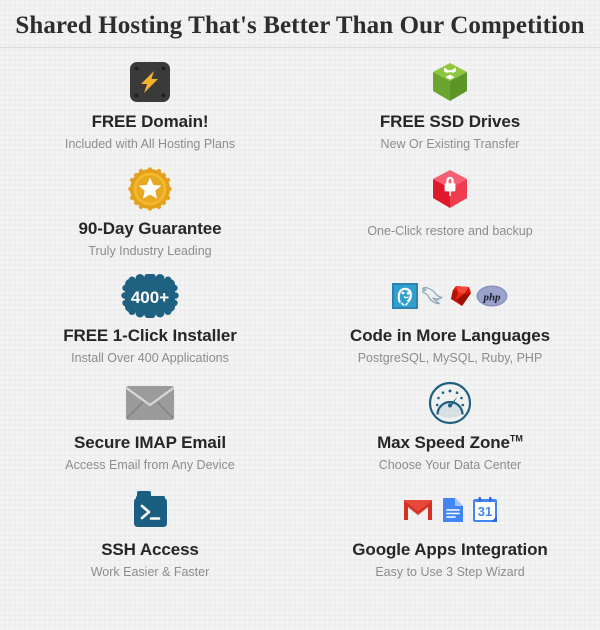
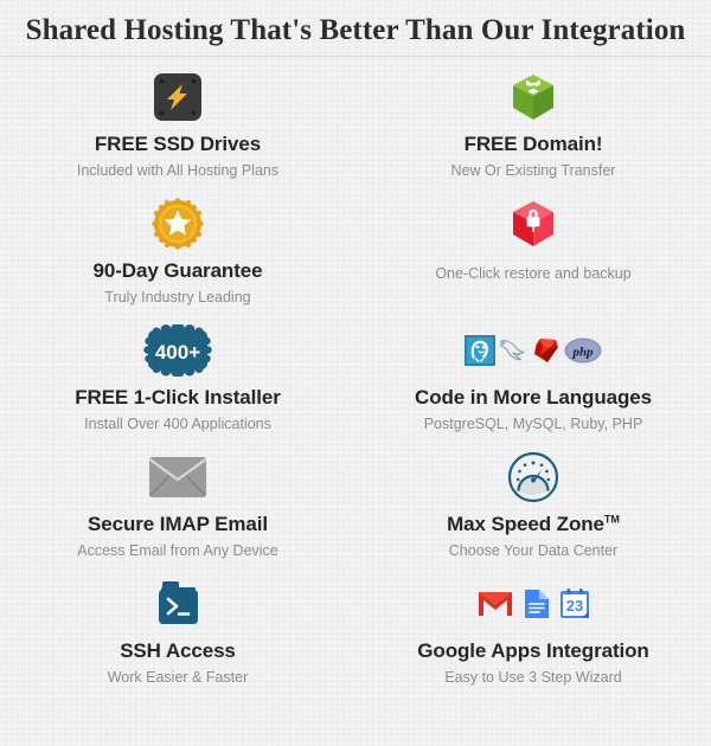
- Shared Hosting That's Better Than Our Competition
+ Shared Hosting That's Better Than Our Integration
- FREE Domain!
+ FREE SSD Drives
  Included with All Hosting Plans
- FREE SSD Drives
+ FREE Domain!
  New Or Existing Transfer
  90-Day Guarantee
  Truly Industry Leading
  One-Click restore and backup
  400+
  FREE 1-Click Installer
  Install Over 400 Applications
  php
  Code in More Languages
  PostgreSQL, MySQL, Ruby, PHP
  Secure IMAP Email
  Access Email from Any Device
  Max Speed ZoneTM
  Choose Your Data Center
  SSH Access
  Work Easier & Faster
- 31
+ 23
  Google Apps Integration
  Easy to Use 3 Step Wizard
